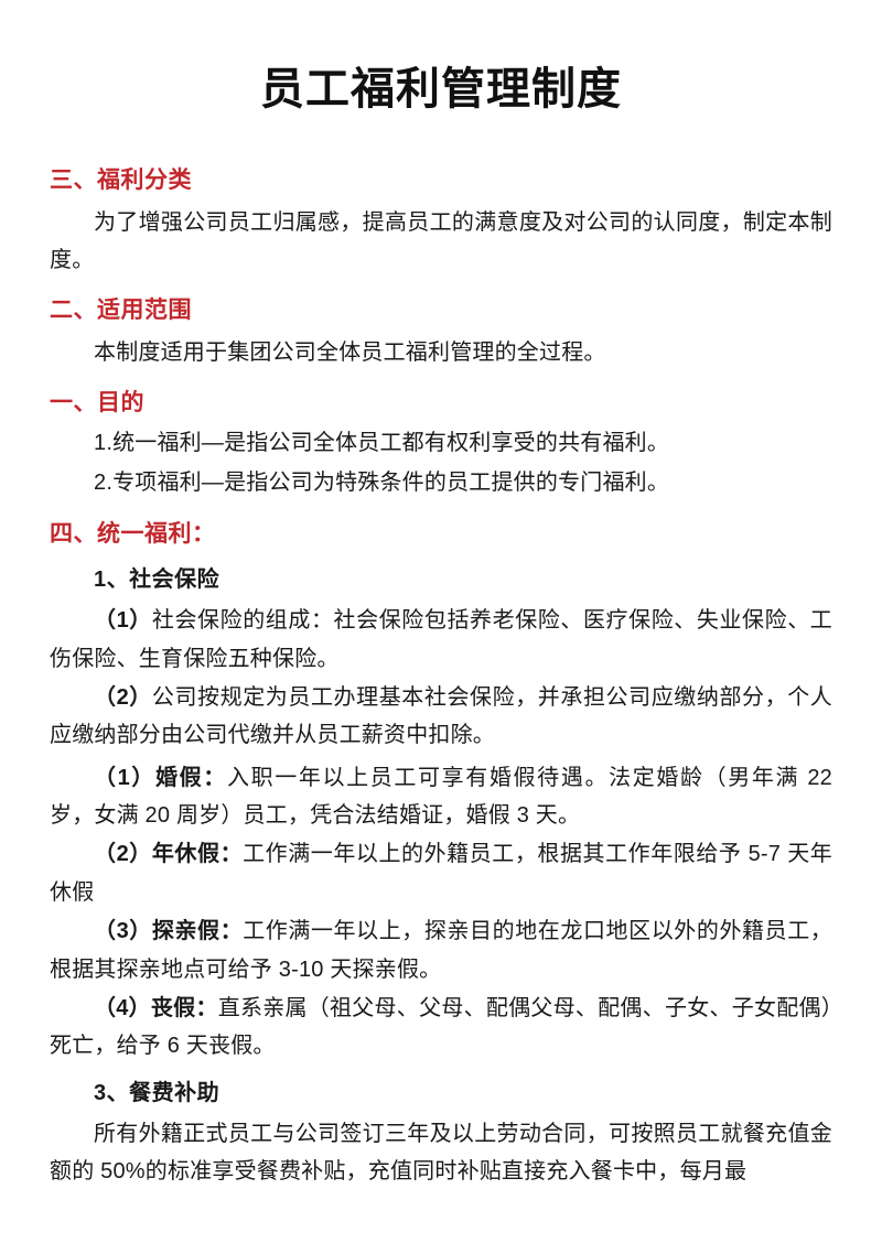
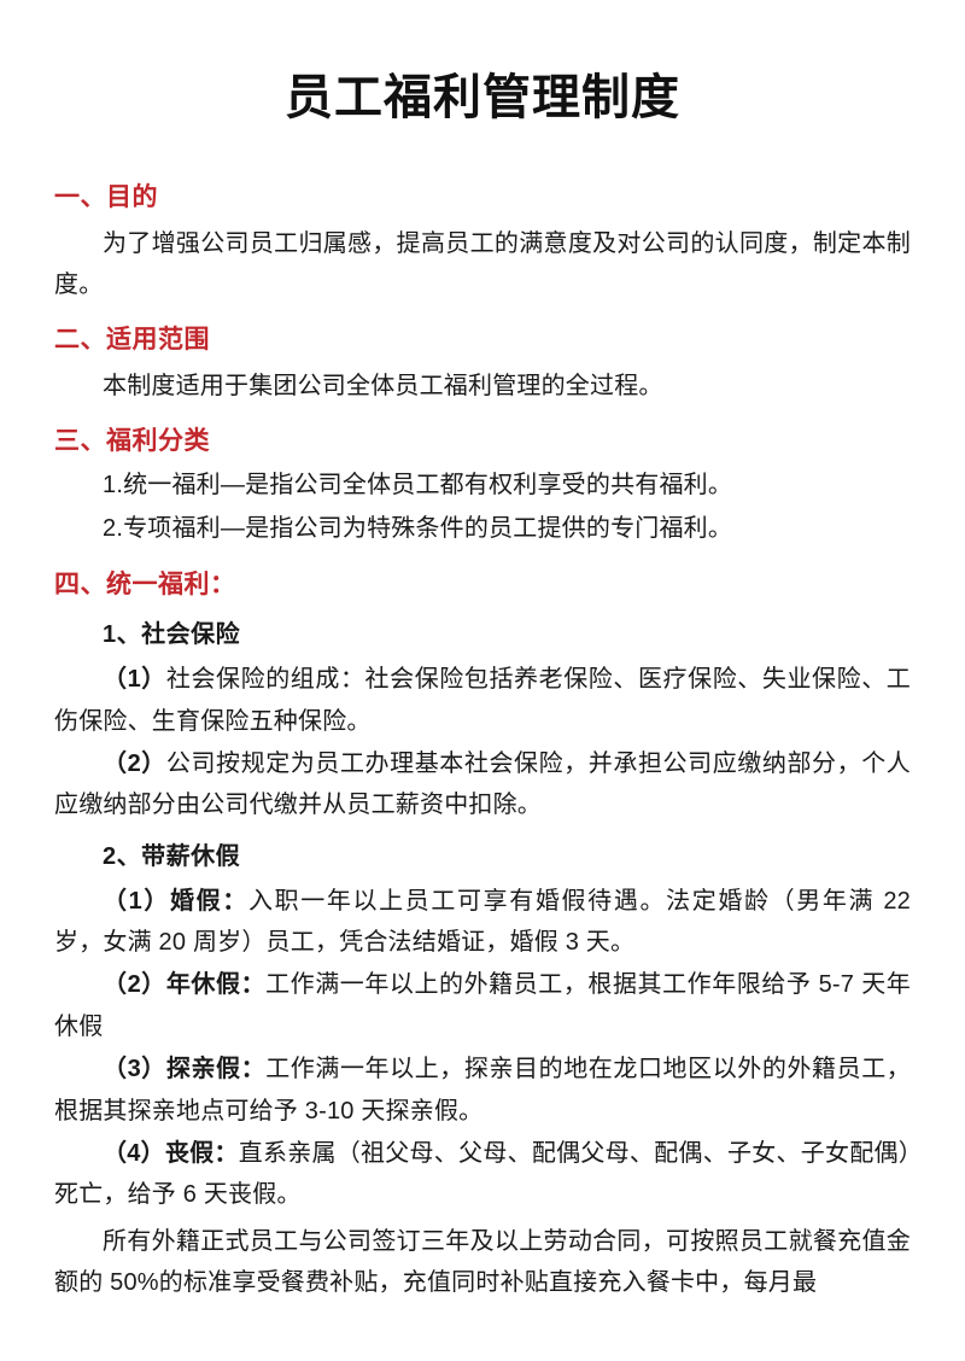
  员工福利管理制度
- 三、福利分类
+ 一、目的
  为了增强公司员工归属感，提高员工的满意度及对公司的认同度，制定本制度。
  二、适用范围
  本制度适用于集团公司全体员工福利管理的全过程。
- 一、目的
+ 三、福利分类
  1.统一福利—是指公司全体员工都有权利享受的共有福利。
  2.专项福利—是指公司为特殊条件的员工提供的专门福利。
  四、统一福利：
  1、社会保险
  （1）社会保险的组成：社会保险包括养老保险、医疗保险、失业保险、工伤保险、生育保险五种保险。
  （2）公司按规定为员工办理基本社会保险，并承担公司应缴纳部分，个人应缴纳部分由公司代缴并从员工薪资中扣除。
+ 2、带薪休假
  （1）婚假：入职一年以上员工可享有婚假待遇。法定婚龄（男年满 22 岁，女满 20 周岁）员工，凭合法结婚证，婚假 3 天。
  （2）年休假：工作满一年以上的外籍员工，根据其工作年限给予 5-7 天年休假
  （3）探亲假：工作满一年以上，探亲目的地在龙口地区以外的外籍员工，根据其探亲地点可给予 3-10 天探亲假。
  （4）丧假：直系亲属（祖父母、父母、配偶父母、配偶、子女、子女配偶）死亡，给予 6 天丧假。
- 3、餐费补助
  所有外籍正式员工与公司签订三年及以上劳动合同，可按照员工就餐充值金额的 50%的标准享受餐费补贴，充值同时补贴直接充入餐卡中，每月最
